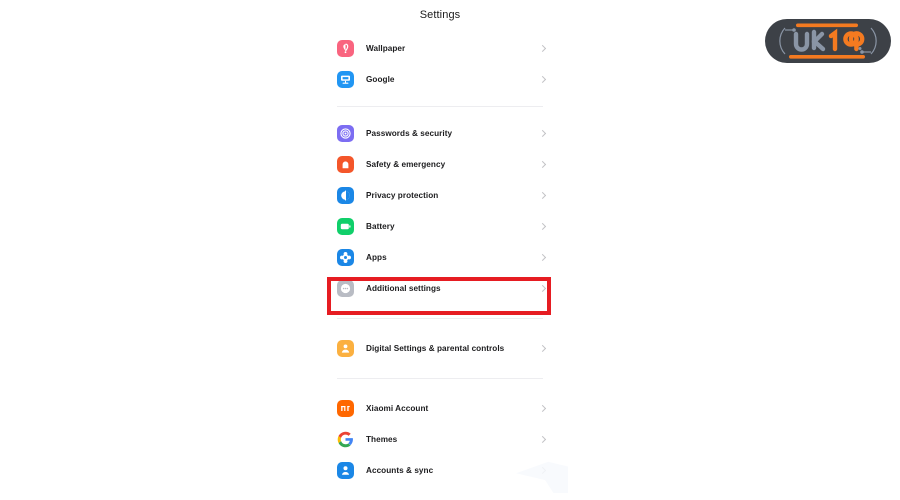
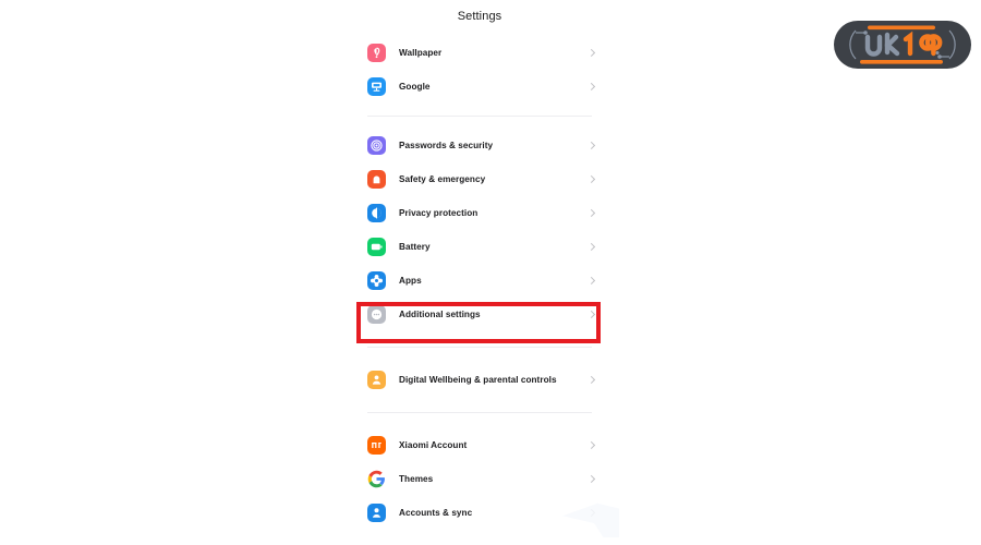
  Settings
  Wallpaper
  Google
  Passwords & security
  Safety & emergency
  Privacy protection
  Battery
  Apps
  Additional settings
- Digital Settings & parental controls
+ Digital Wellbeing & parental controls
  Xiaomi Account
  Themes
  Accounts & sync
